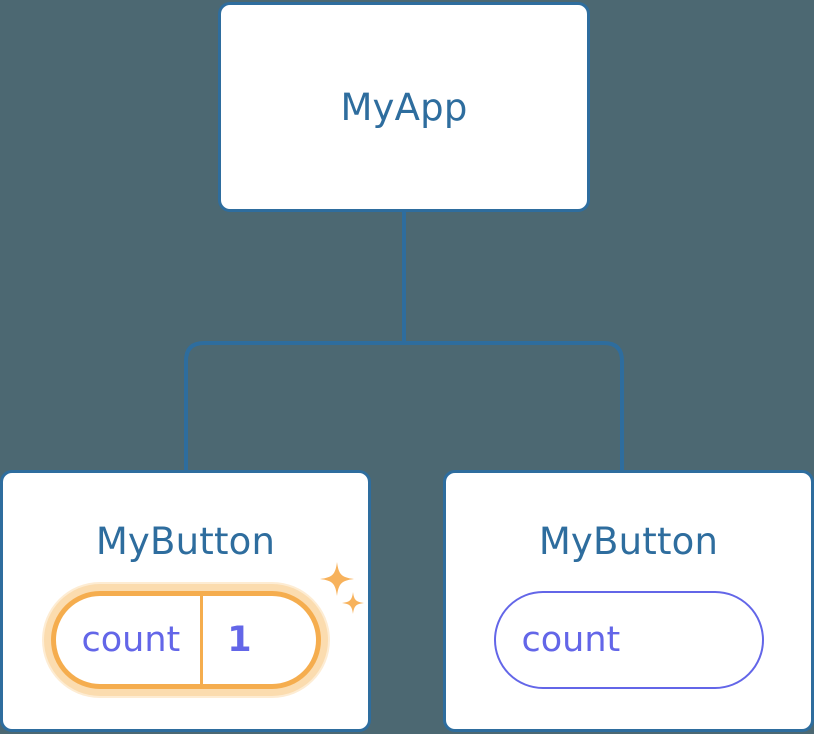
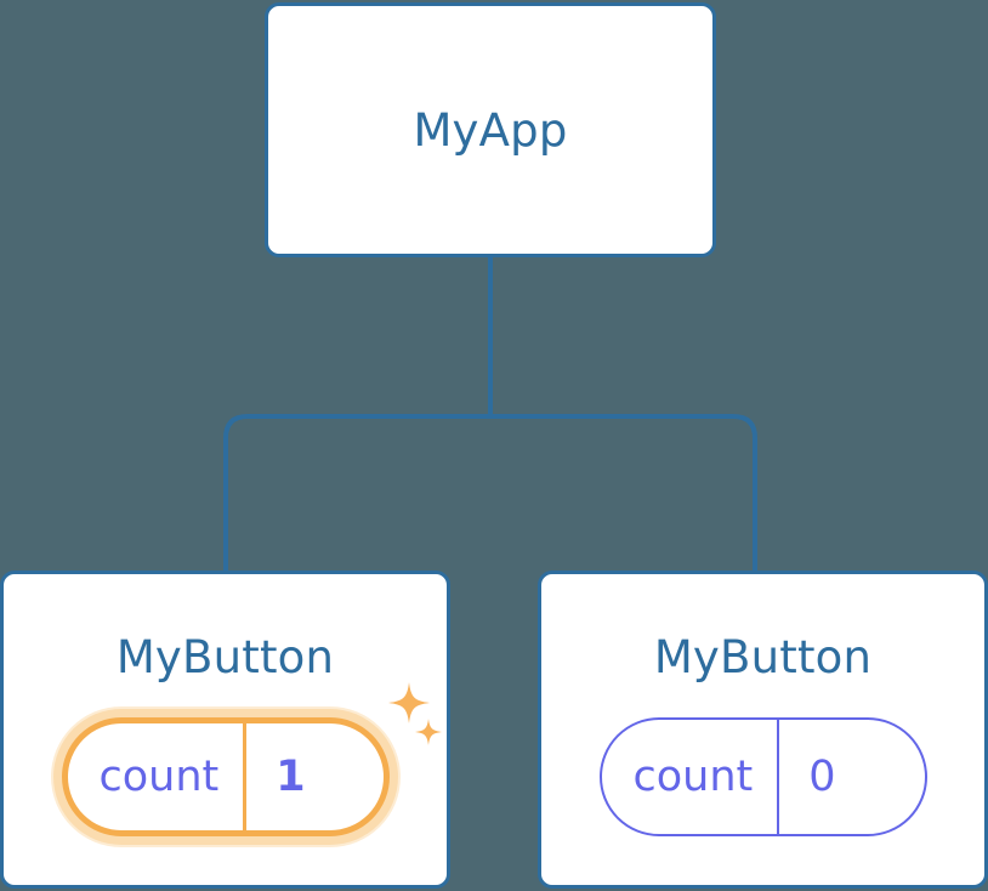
  MyApp
  MyButton
  count
  1
  MyButton
  count
+ 0
